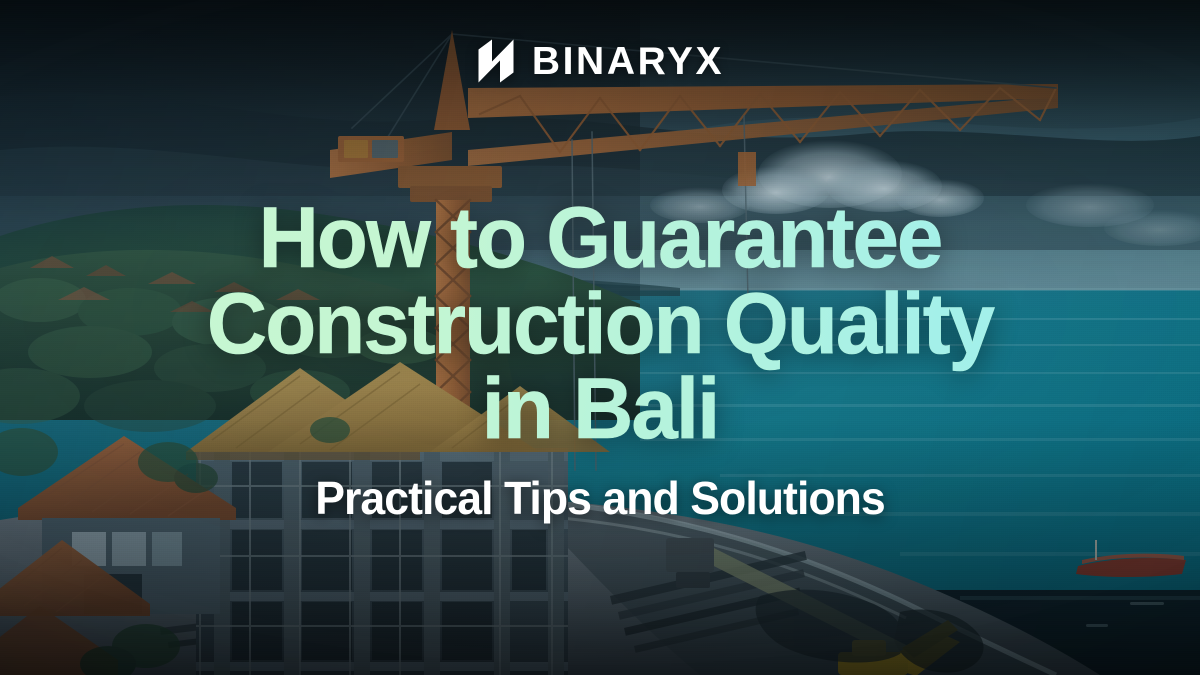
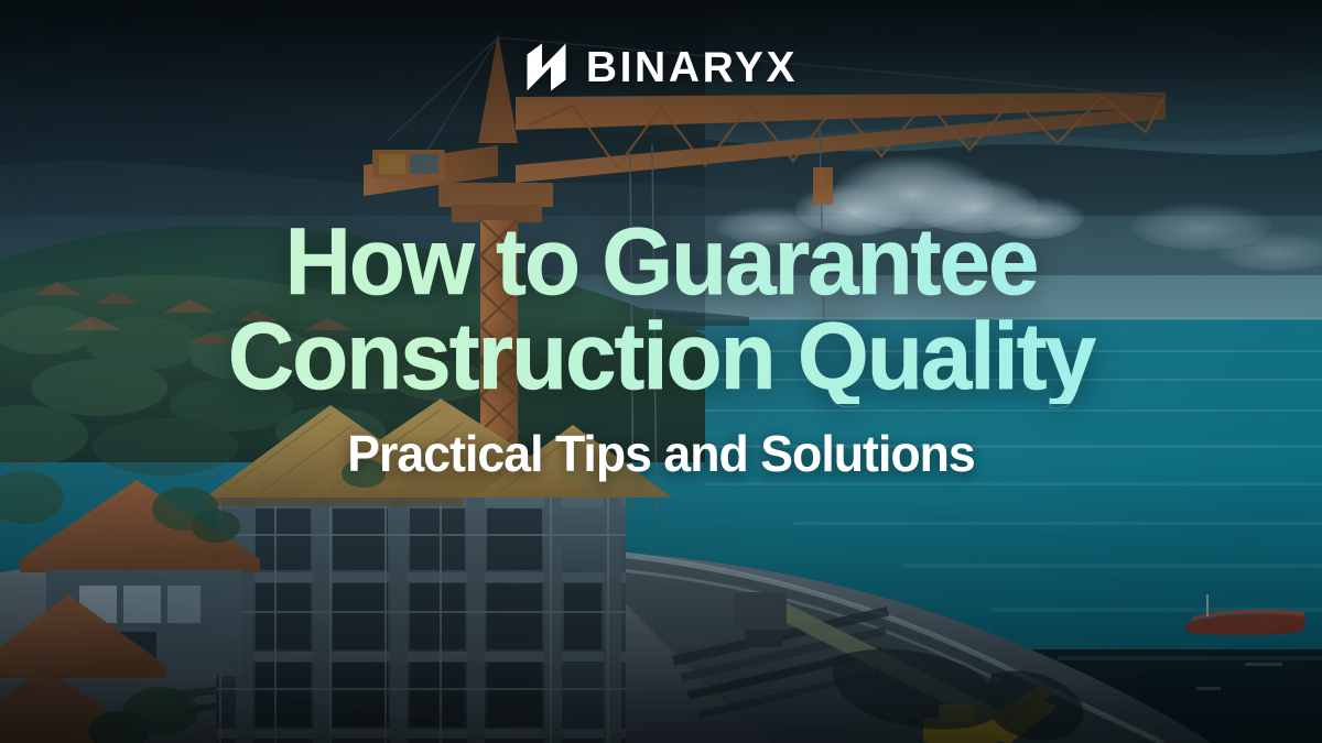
  BINARYX
  How to Guarantee
  Construction Quality
- in Bali
  Practical Tips and Solutions
